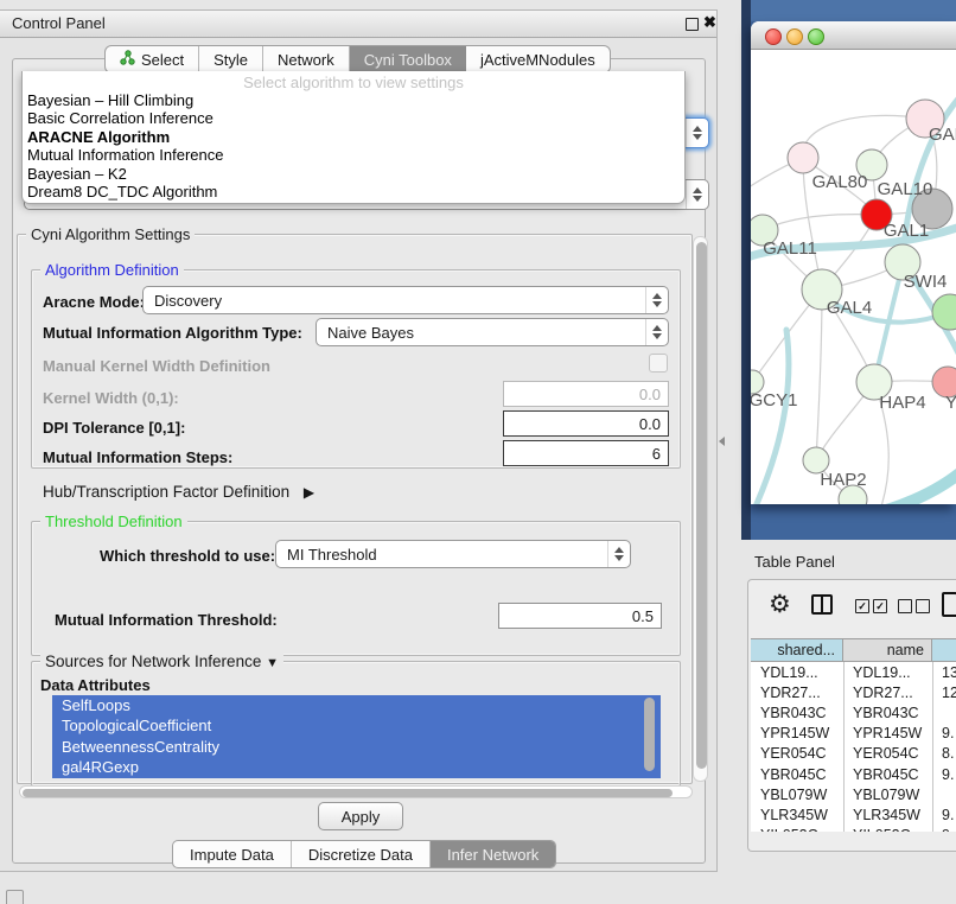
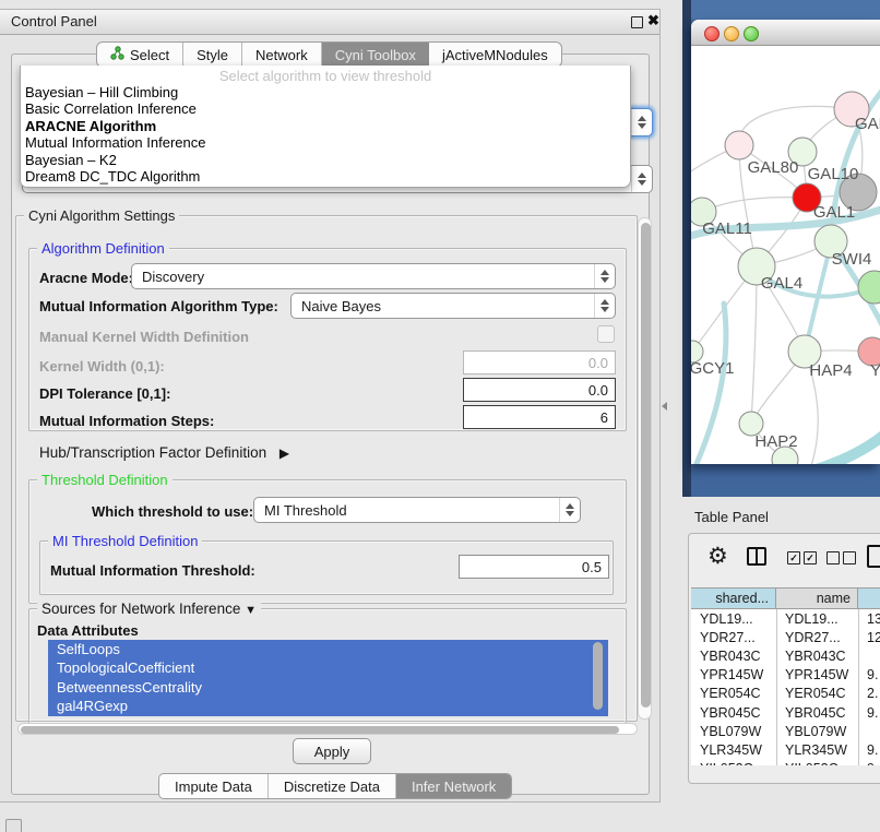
  Control Panel
  ✖
  Select
  Style
  Network
  Cyni Toolbox
  jActiveMNodules
- Select algorithm to view settings
+ Select algorithm to view threshold
  Bayesian – Hill Climbing
  Basic Correlation Inference
  ARACNE Algorithm
  Mutual Information Inference
  Bayesian – K2
  Dream8 DC_TDC Algorithm
  Cyni Algorithm Settings
  Algorithm Definition
  Aracne Mode
  Discovery
  Mutual Information Algorithm Type:
  Naive Bayes
  Manual Kernel Width Definition
  Kernel Width (0,1):
  0.0
  DPI Tolerance [0,1]:
  0.0
  Mutual Information Steps:
  6
  Hub/Transcription Factor Definition ▶
  Threshold Definition
  Which threshold to use:
  MI Threshold
+ MI Threshold Definition
  Mutual Information Threshold:
  0.5
  Sources for Network Inference ▼
  Data Attributes
  SelfLoops
  TopologicalCoefficient
  BetweennessCentrality
  gal4RGexp
  Apply
  Impute Data
  Discretize Data
  Infer Network
  GAL80
  GAL10
  GAL1
  GAL11
  SWI4
  GAL4
  GCY1
  HAP4
  Y
  HAP2
  Table Panel
  ⚙
  ✓
  ✓
  shared...
  name
  YDL19...
  YDL19...
  13
  YDR27...
  YDR27...
  12
  YBR043C
  YBR043C
  YPR145W
  YPR145W
  9.
  YER054C
  YER054C
- 8.
+ 2.
  YBR045C
  YBR045C
  9.
  YBL079W
  YBL079W
  YLR345W
  YLR345W
  9.
